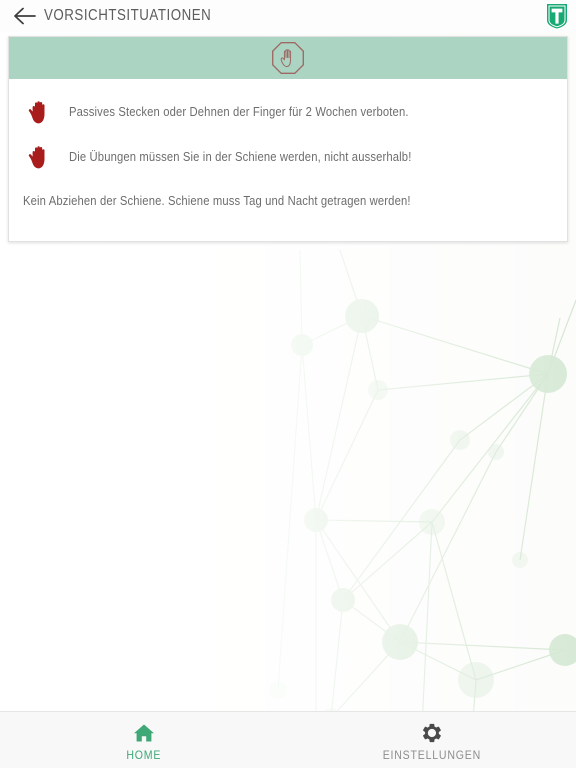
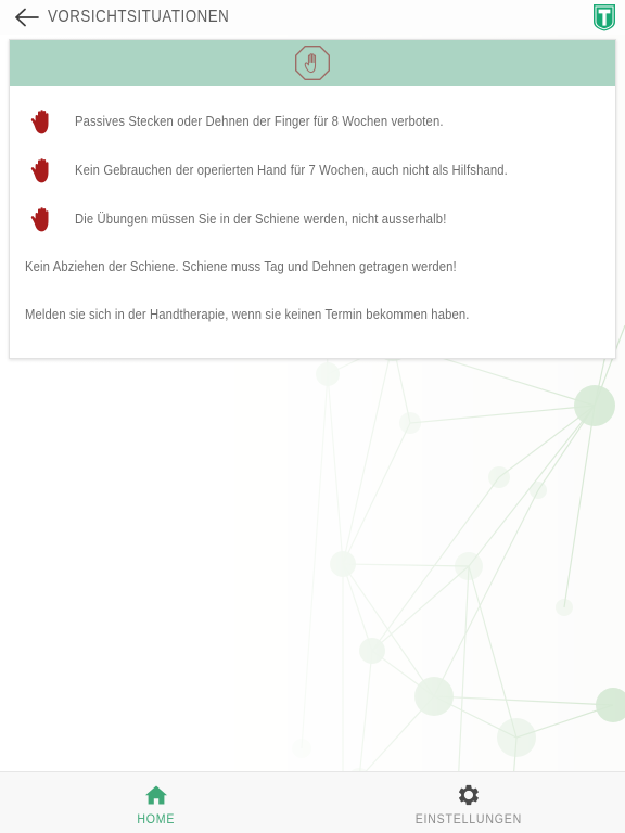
  VORSICHTSITUATIONEN
- Passives Stecken oder Dehnen der Finger für 2 Wochen verboten.
+ Passives Stecken oder Dehnen der Finger für 8 Wochen verboten.
+ Kein Gebrauchen der operierten Hand für 7 Wochen, auch nicht als Hilfshand.
  Die Übungen müssen Sie in der Schiene werden, nicht ausserhalb!
- Kein Abziehen der Schiene. Schiene muss Tag und Nacht getragen werden!
+ Kein Abziehen der Schiene. Schiene muss Tag und Dehnen getragen werden!
+ Melden sie sich in der Handtherapie, wenn sie keinen Termin bekommen haben.
  HOME
  EINSTELLUNGEN
